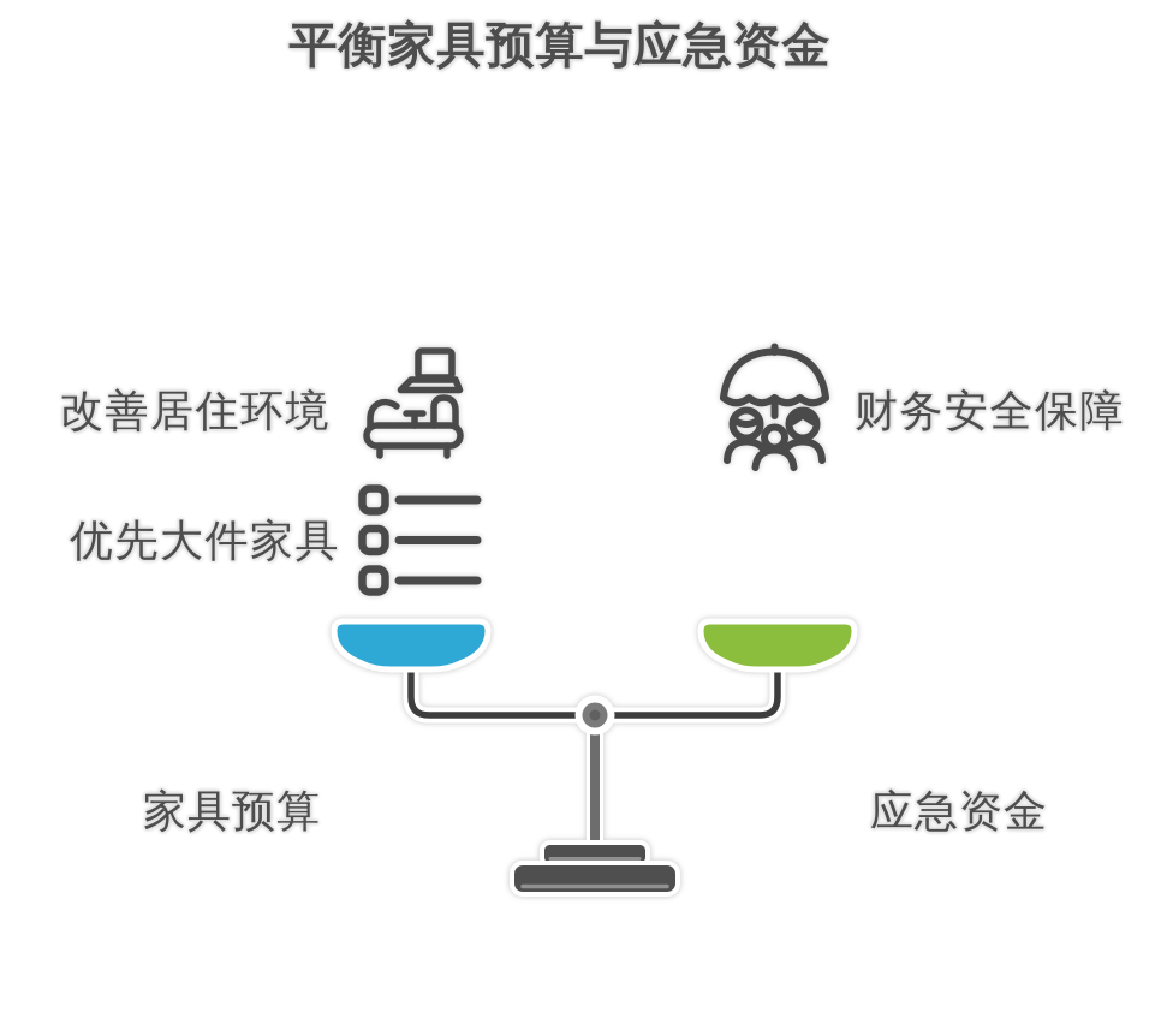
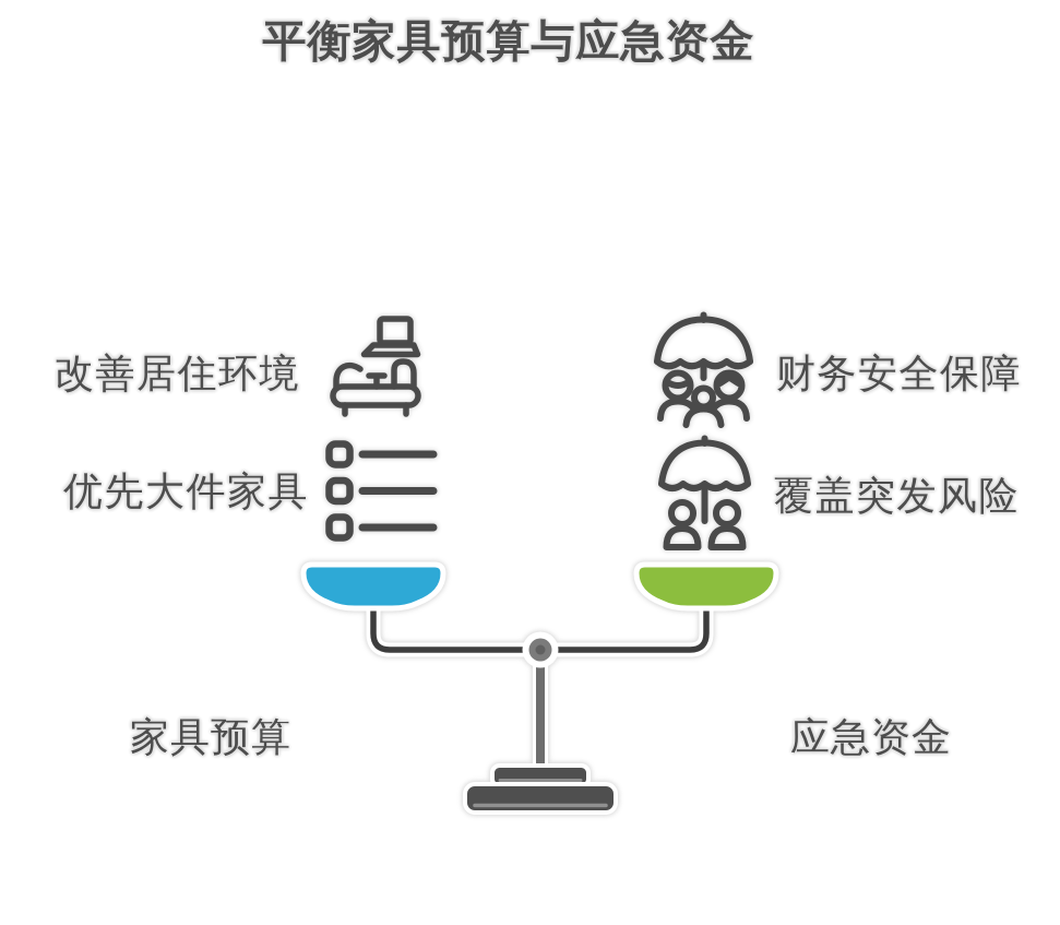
  平衡家具预算与应急资金
  改善居住环境
  优先大件家具
  财务安全保障
+ 覆盖突发风险
  家具预算
  应急资金
